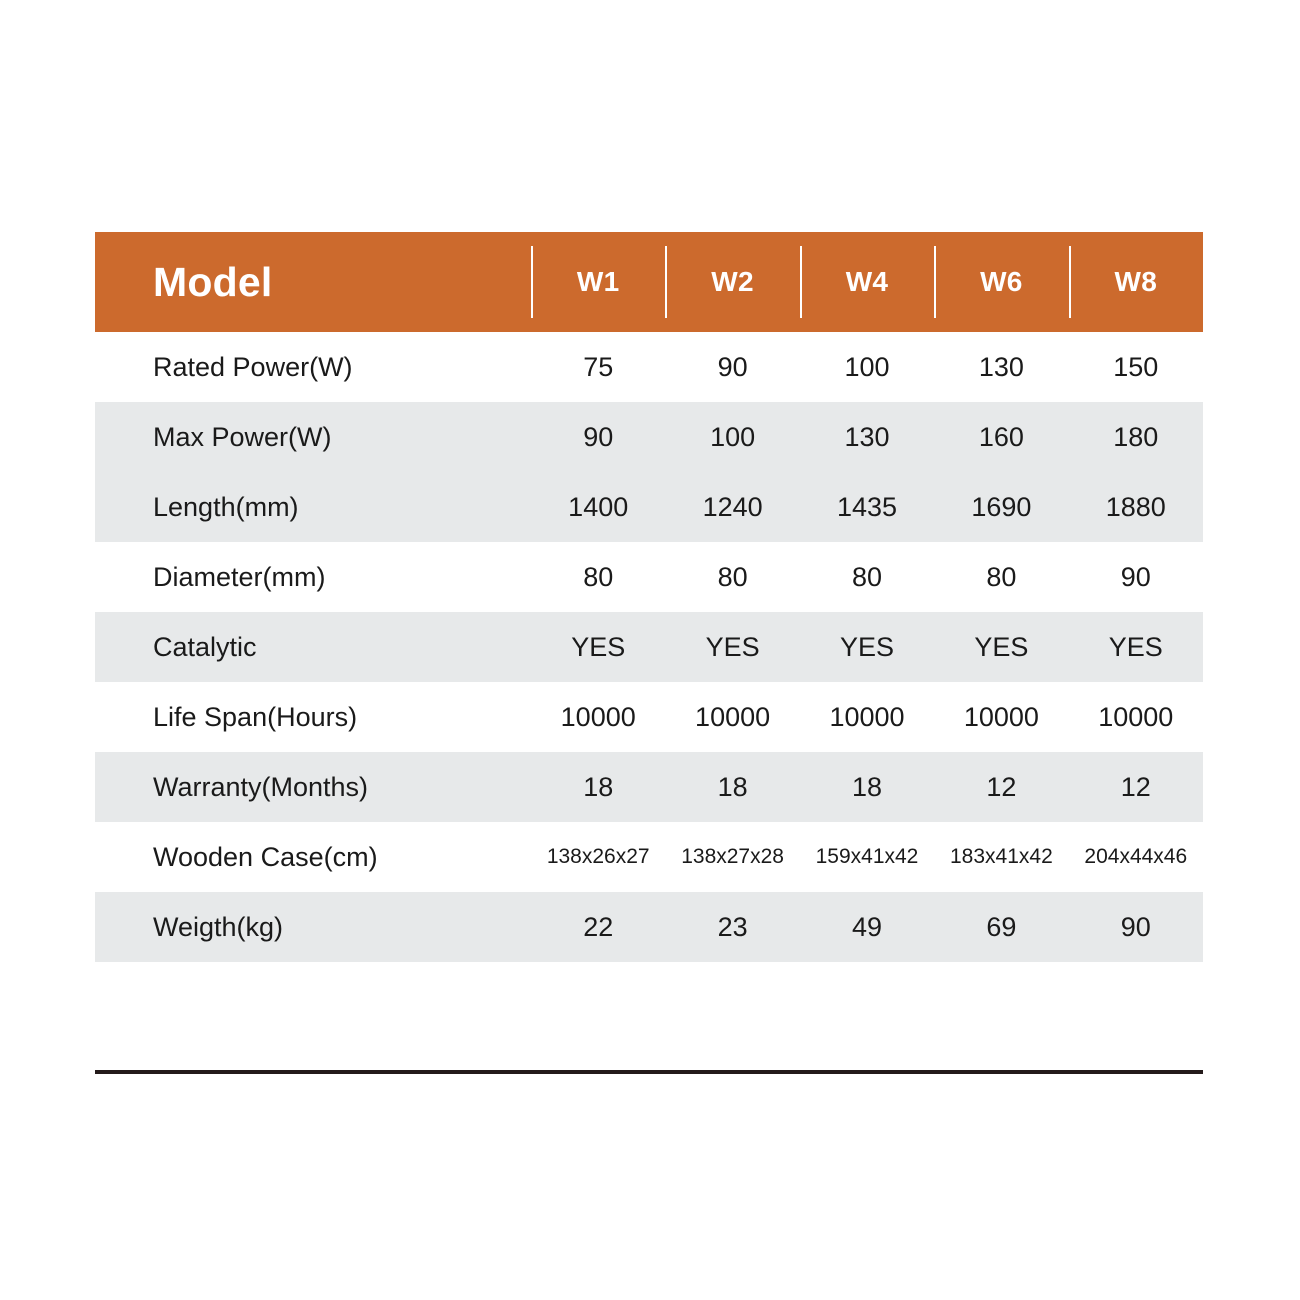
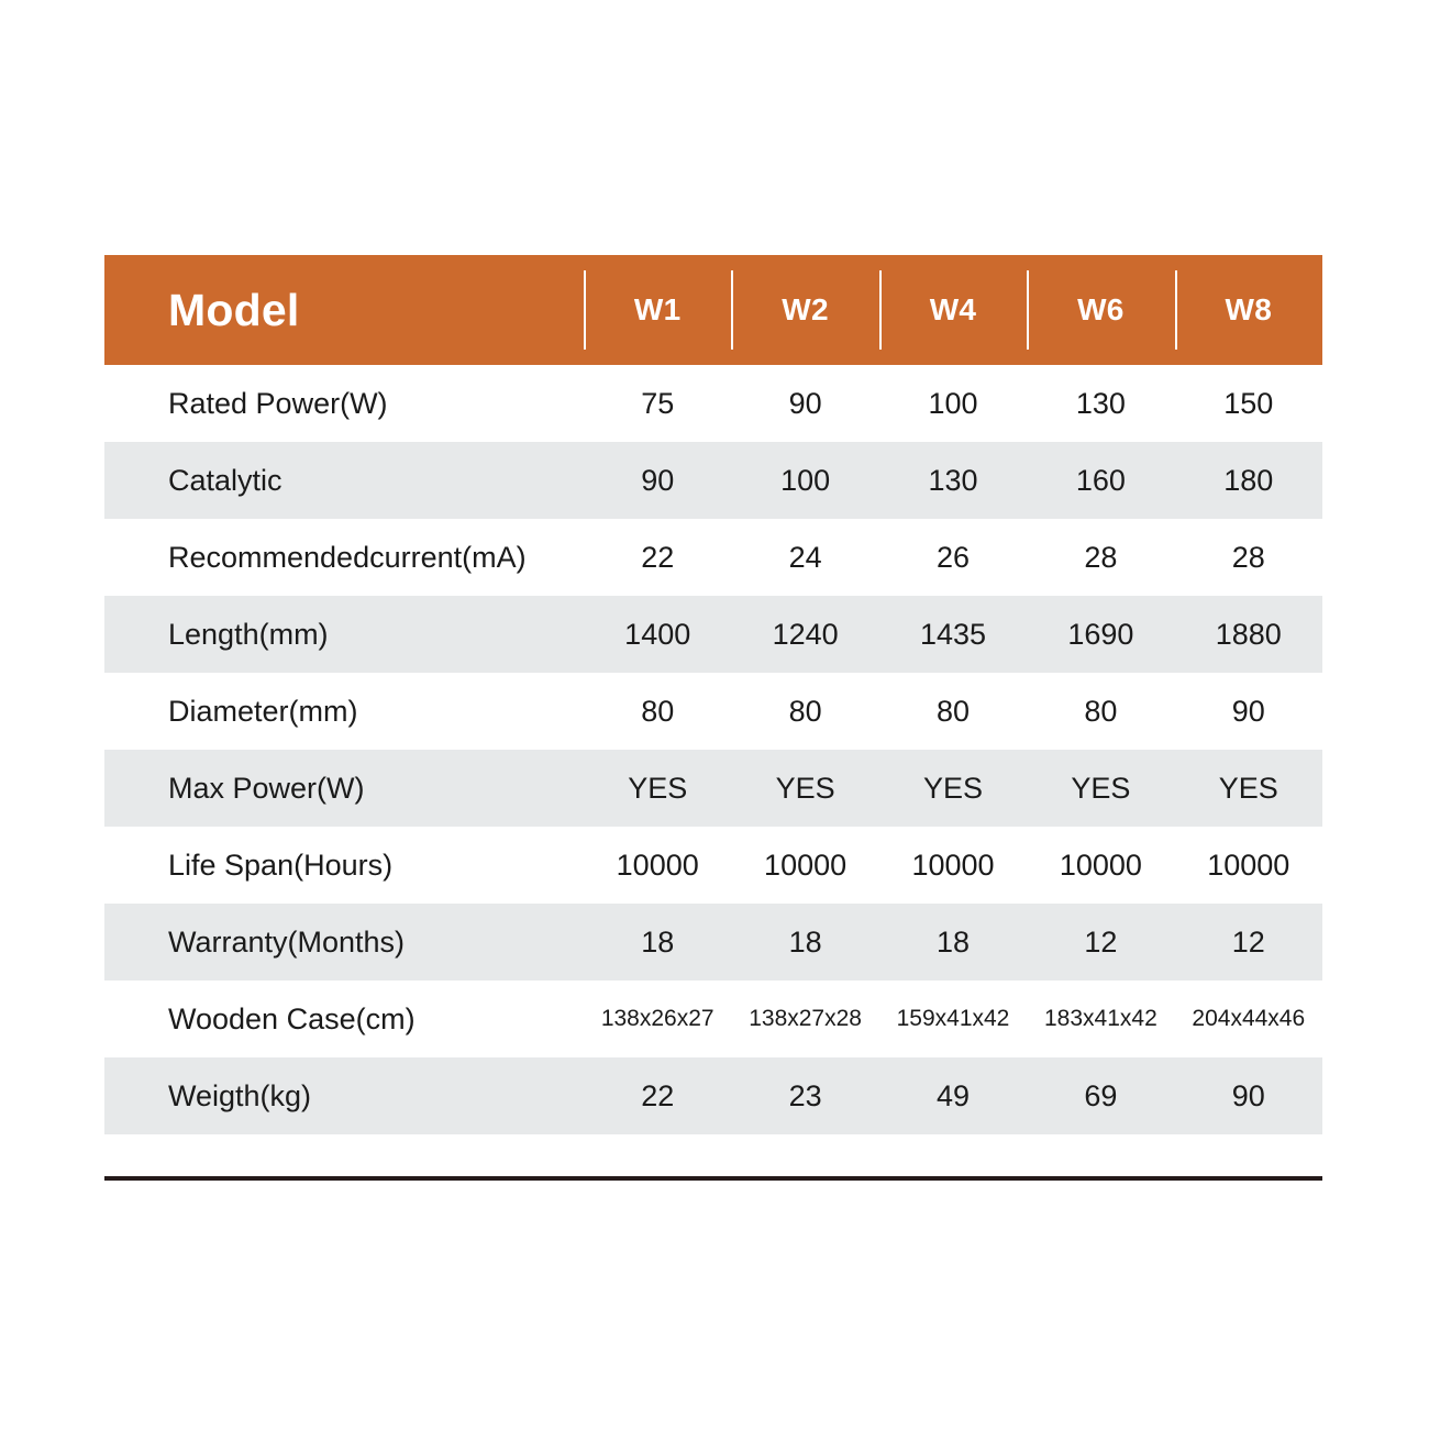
  Model	W1	W2	W4	W6	W8
  Rated Power(W)	75	90	100	130	150
- Max Power(W)	90	100	130	160	180
+ Catalytic	90	100	130	160	180
+ Recommendedcurrent(mA)	22	24	26	28	28
  Length(mm)	1400	1240	1435	1690	1880
  Diameter(mm)	80	80	80	80	90
- Catalytic	YES	YES	YES	YES	YES
+ Max Power(W)	YES	YES	YES	YES	YES
  Life Span(Hours)	10000	10000	10000	10000	10000
  Warranty(Months)	18	18	18	12	12
  Wooden Case(cm)	138x26x27	138x27x28	159x41x42	183x41x42	204x44x46
  Weigth(kg)	22	23	49	69	90
